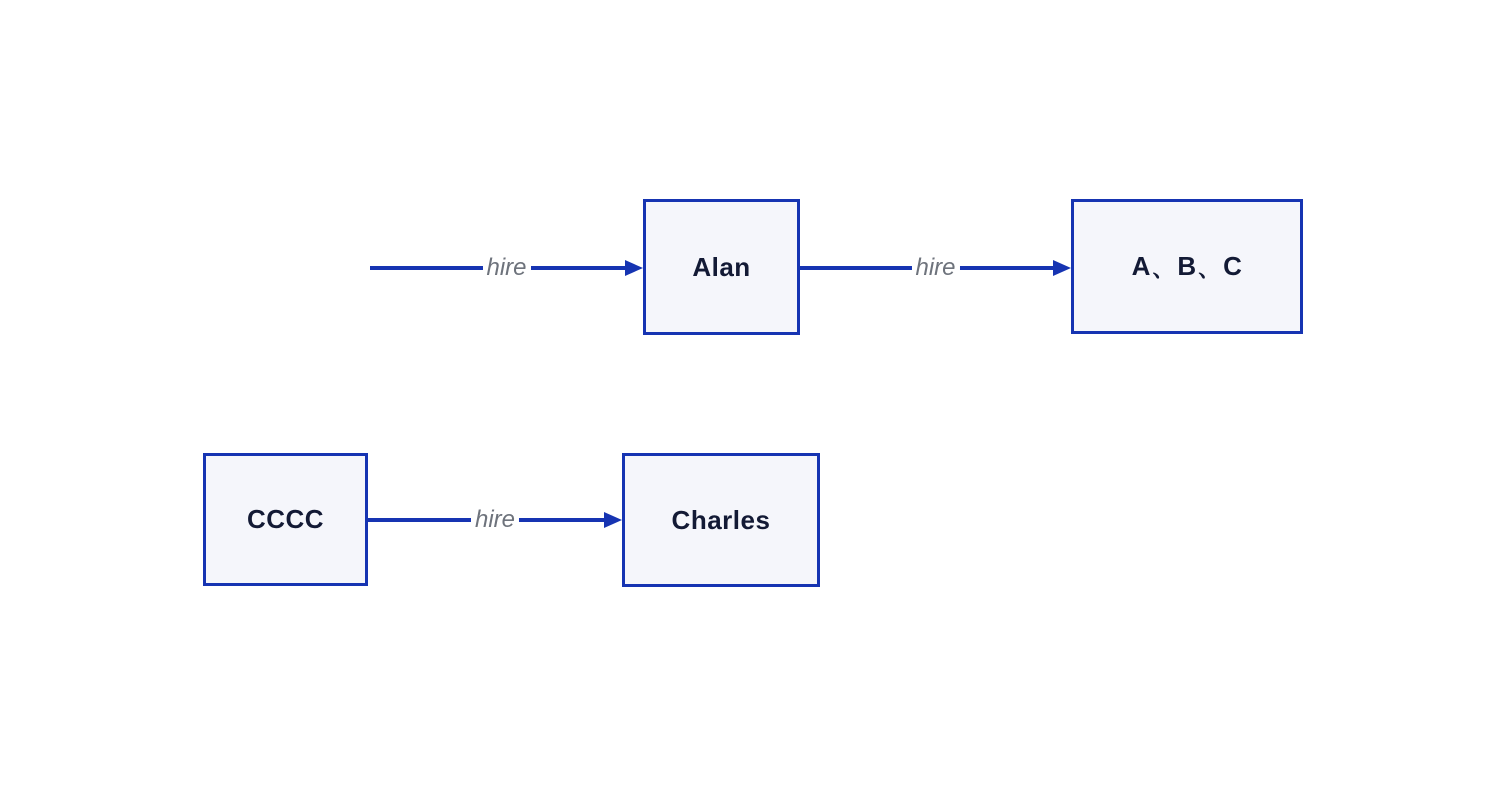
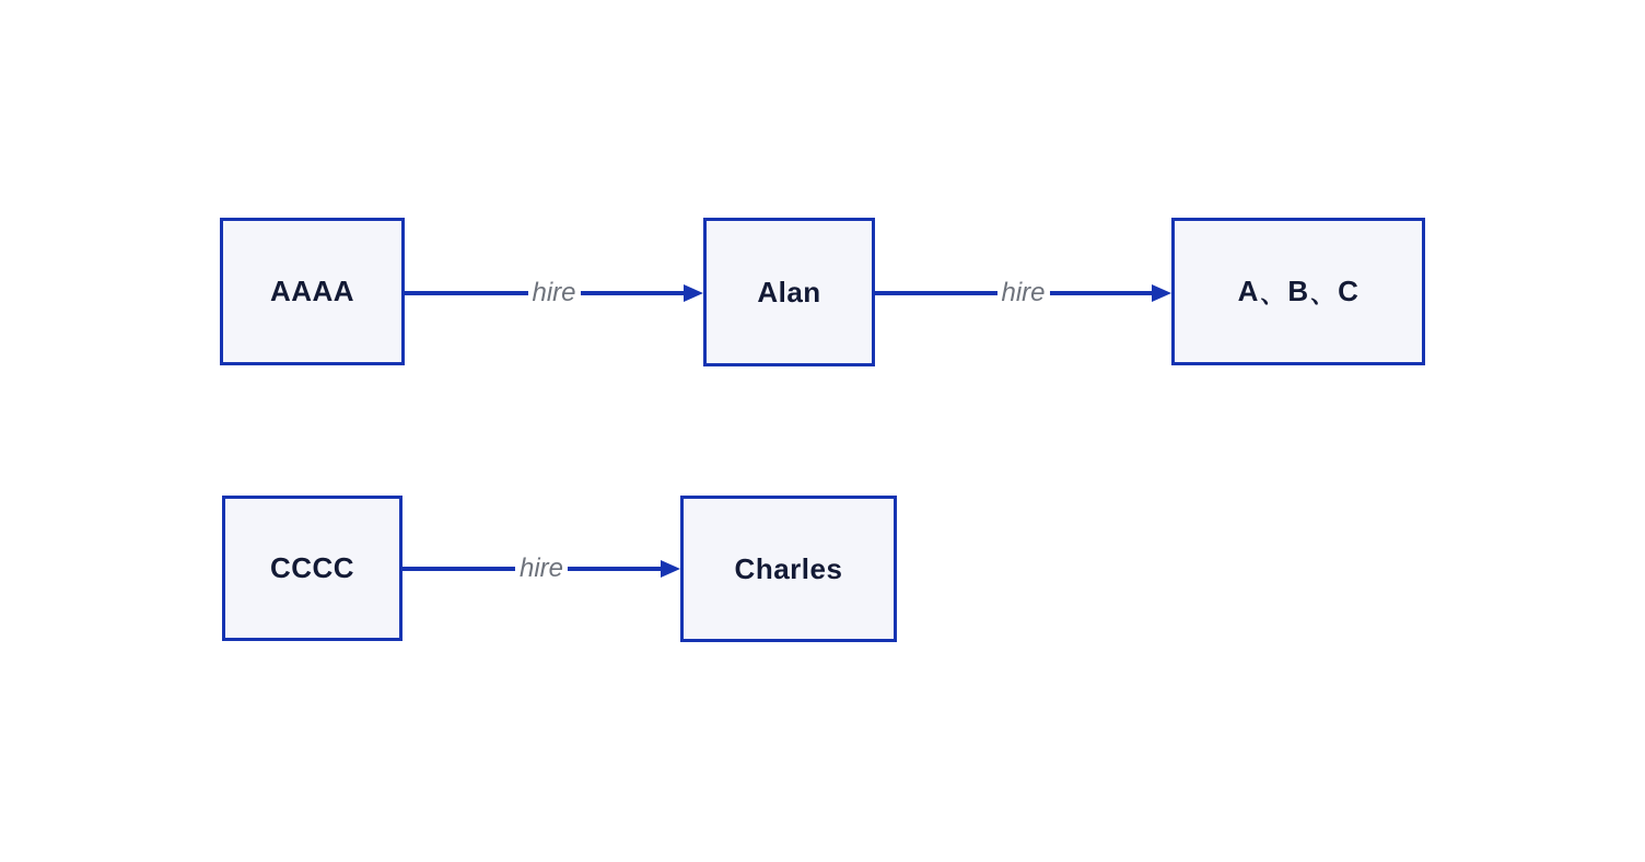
+ AAAA
  Alan
  A、B、C
  CCCC
  Charles
  hire
  hire
  hire
